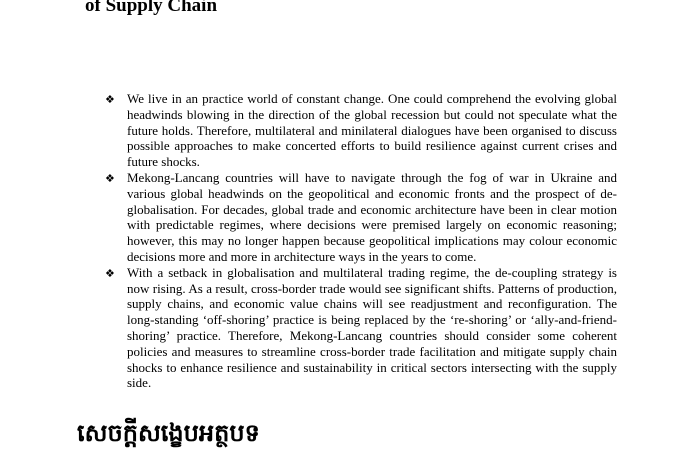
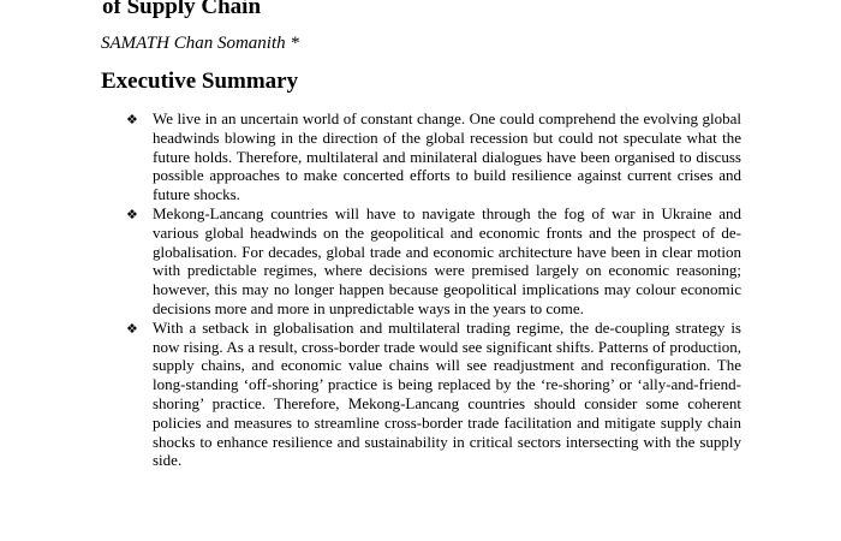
  of Supply Chain
+ SAMATH Chan Somanith *
+ Executive Summary
  ❖
- We live in an practice world of constant change. One could comprehend the evolving global headwinds blowing in the direction of the global recession but could not speculate what the future holds. Therefore, multilateral and minilateral dialogues have been organised to discuss possible approaches to make concerted efforts to build resilience against current crises and future shocks.
+ We live in an uncertain world of constant change. One could comprehend the evolving global headwinds blowing in the direction of the global recession but could not speculate what the future holds. Therefore, multilateral and minilateral dialogues have been organised to discuss possible approaches to make concerted efforts to build resilience against current crises and future shocks.
  ❖
- Mekong-Lancang countries will have to navigate through the fog of war in Ukraine and various global headwinds on the geopolitical and economic fronts and the prospect of de-globalisation. For decades, global trade and economic architecture have been in clear motion with predictable regimes, where decisions were premised largely on economic reasoning; however, this may no longer happen because geopolitical implications may colour economic decisions more and more in architecture ways in the years to come.
+ Mekong-Lancang countries will have to navigate through the fog of war in Ukraine and various global headwinds on the geopolitical and economic fronts and the prospect of de-globalisation. For decades, global trade and economic architecture have been in clear motion with predictable regimes, where decisions were premised largely on economic reasoning; however, this may no longer happen because geopolitical implications may colour economic decisions more and more in unpredictable ways in the years to come.
  ❖
  With a setback in globalisation and multilateral trading regime, the de-coupling strategy is now rising. As a result, cross-border trade would see significant shifts. Patterns of production, supply chains, and economic value chains will see readjustment and reconfiguration. The long-standing ‘off-shoring’ practice is being replaced by the ‘re-shoring’ or ‘ally-and-friend-shoring’ practice. Therefore, Mekong-Lancang countries should consider some coherent policies and measures to streamline cross-border trade facilitation and mitigate supply chain shocks to enhance resilience and sustainability in critical sectors intersecting with the supply side.
- សេចក្តីសង្ខេបអត្ថបទ
